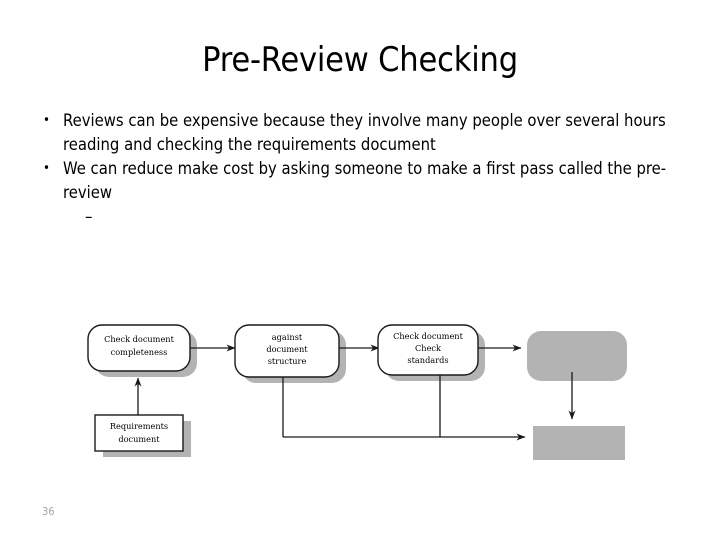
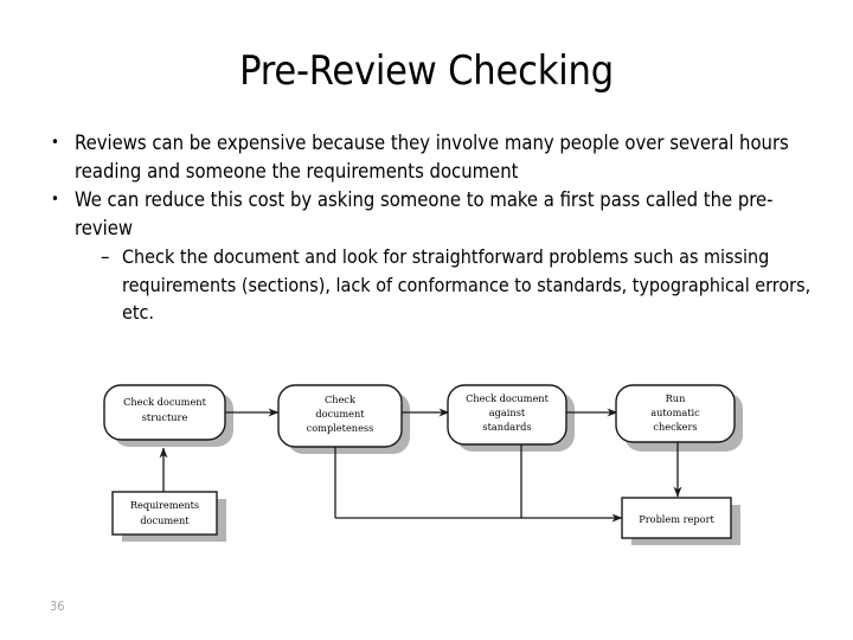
  Pre-Review Checking
  •
- Reviews can be expensive because they involve many people over several hours reading and checking the requirements document
+ Reviews can be expensive because they involve many people over several hours reading and someone the requirements document
  •
- We can reduce make cost by asking someone to make a first pass called the pre-review
+ We can reduce this cost by asking someone to make a first pass called the pre-review
  –
+ Check the document and look for straightforward problems such as missing requirements (sections), lack of conformance to standards, typographical errors, etc.
  Check document
- completeness
+ structure
- against
+ Check
  document
- structure
+ completeness
  Check document
- Check
+ against
  standards
+ Run
+ automatic
+ checkers
  Requirements
  document
+ Problem report
  36
